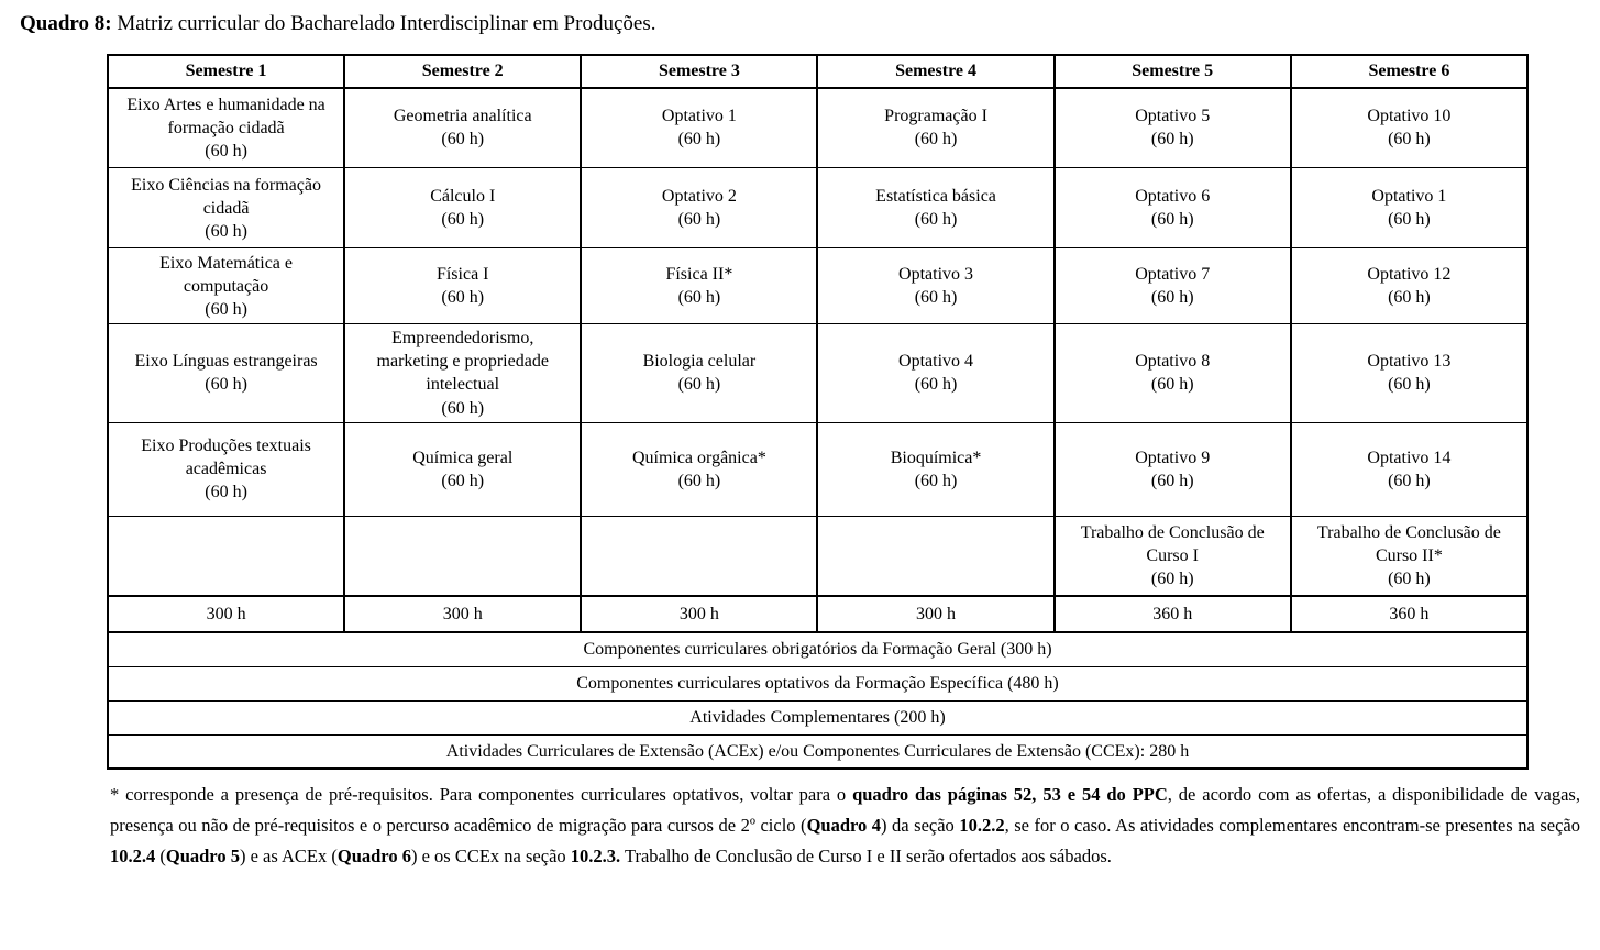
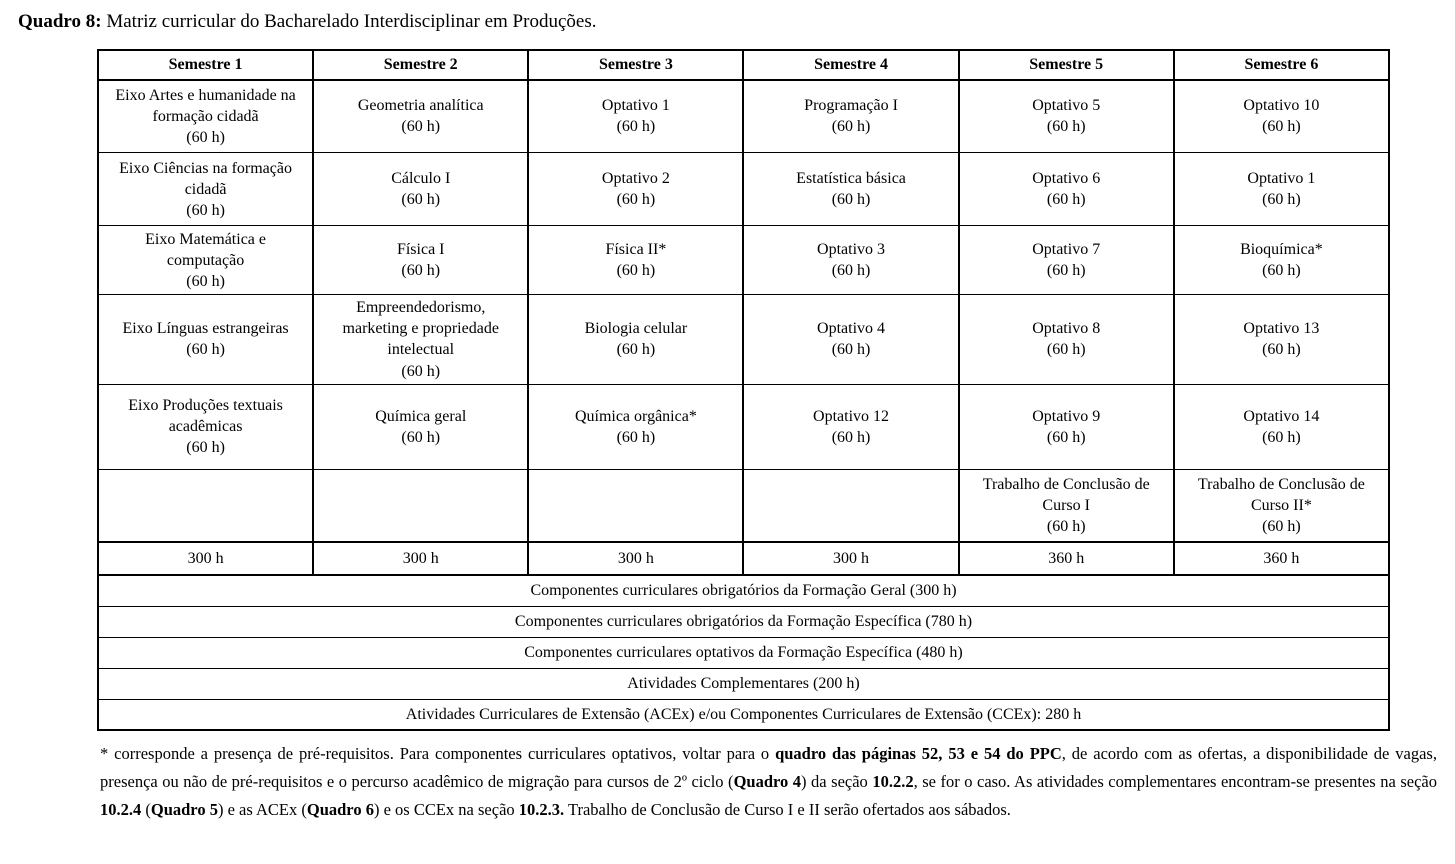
  Quadro 8: Matriz curricular do Bacharelado Interdisciplinar em Produções.
  Semestre 1	Semestre 2	Semestre 3	Semestre 4	Semestre 5	Semestre 6
  Eixo Artes e humanidade na formação cidadã(60 h)	Geometria analítica(60 h)	Optativo 1(60 h)	Programação I(60 h)	Optativo 5(60 h)	Optativo 10(60 h)
  Eixo Ciências na formação cidadã(60 h)	Cálculo I(60 h)	Optativo 2(60 h)	Estatística básica(60 h)	Optativo 6(60 h)	Optativo 1(60 h)
- Eixo Matemática e computação(60 h)	Física I(60 h)	Física II*(60 h)	Optativo 3(60 h)	Optativo 7(60 h)	Optativo 12(60 h)
+ Eixo Matemática e computação(60 h)	Física I(60 h)	Física II*(60 h)	Optativo 3(60 h)	Optativo 7(60 h)	Bioquímica*(60 h)
  Eixo Línguas estrangeiras(60 h)	Empreendedorismo, marketing e propriedade intelectual(60 h)	Biologia celular(60 h)	Optativo 4(60 h)	Optativo 8(60 h)	Optativo 13(60 h)
- Eixo Produções textuais acadêmicas(60 h)	Química geral(60 h)	Química orgânica*(60 h)	Bioquímica*(60 h)	Optativo 9(60 h)	Optativo 14(60 h)
+ Eixo Produções textuais acadêmicas(60 h)	Química geral(60 h)	Química orgânica*(60 h)	Optativo 12(60 h)	Optativo 9(60 h)	Optativo 14(60 h)
  				Trabalho de Conclusão de Curso I(60 h)	Trabalho de Conclusão de Curso II*(60 h)
  300 h	300 h	300 h	300 h	360 h	360 h
  Componentes curriculares obrigatórios da Formação Geral (300 h)
+ Componentes curriculares obrigatórios da Formação Específica (780 h)
  Componentes curriculares optativos da Formação Específica (480 h)
  Atividades Complementares (200 h)
  Atividades Curriculares de Extensão (ACEx) e/ou Componentes Curriculares de Extensão (CCEx): 280 h
  * corresponde a presença de pré-requisitos. Para componentes curriculares optativos, voltar para o quadro das páginas 52, 53 e 54 do PPC, de acordo com as ofertas, a disponibilidade de vagas, presença ou não de pré-requisitos e o percurso acadêmico de migração para cursos de 2º ciclo (Quadro 4) da seção 10.2.2, se for o caso. As atividades complementares encontram-se presentes na seção 10.2.4 (Quadro 5) e as ACEx (Quadro 6) e os CCEx na seção 10.2.3. Trabalho de Conclusão de Curso I e II serão ofertados aos sábados.
